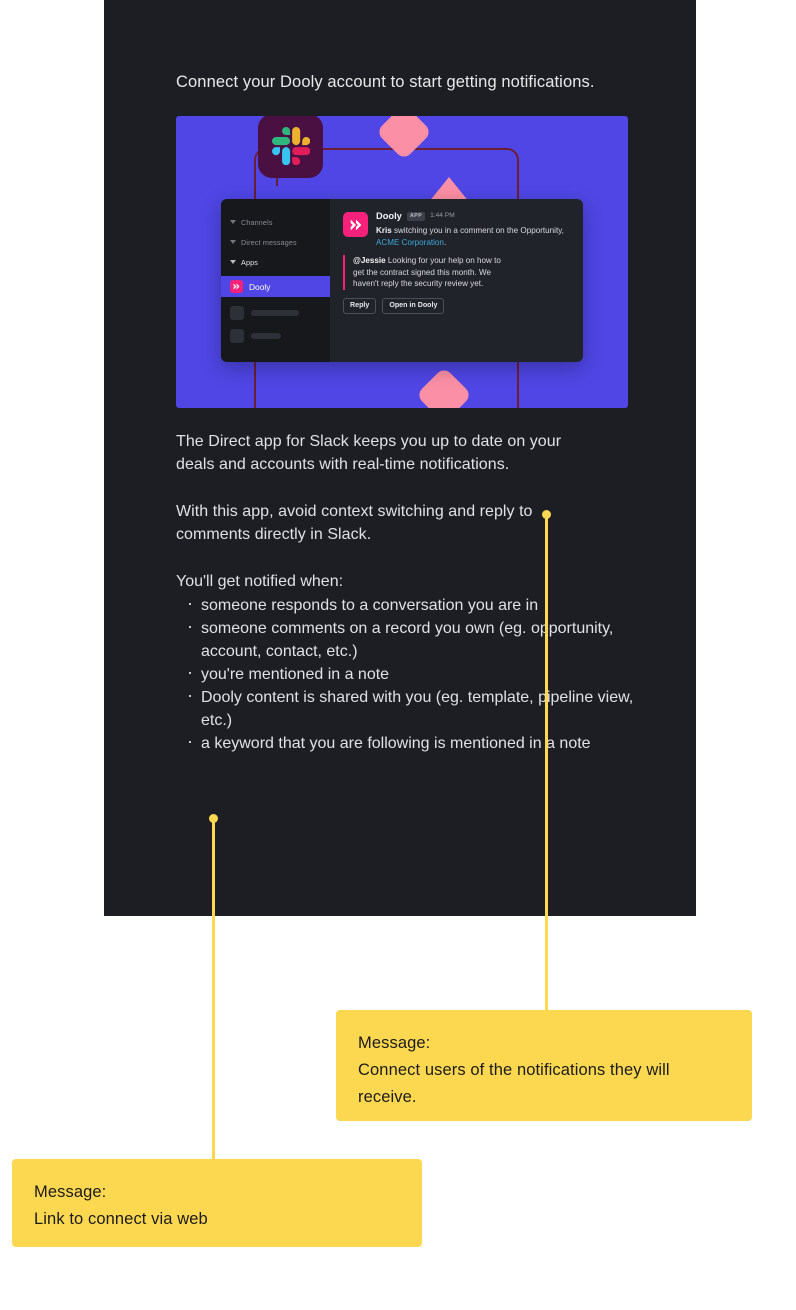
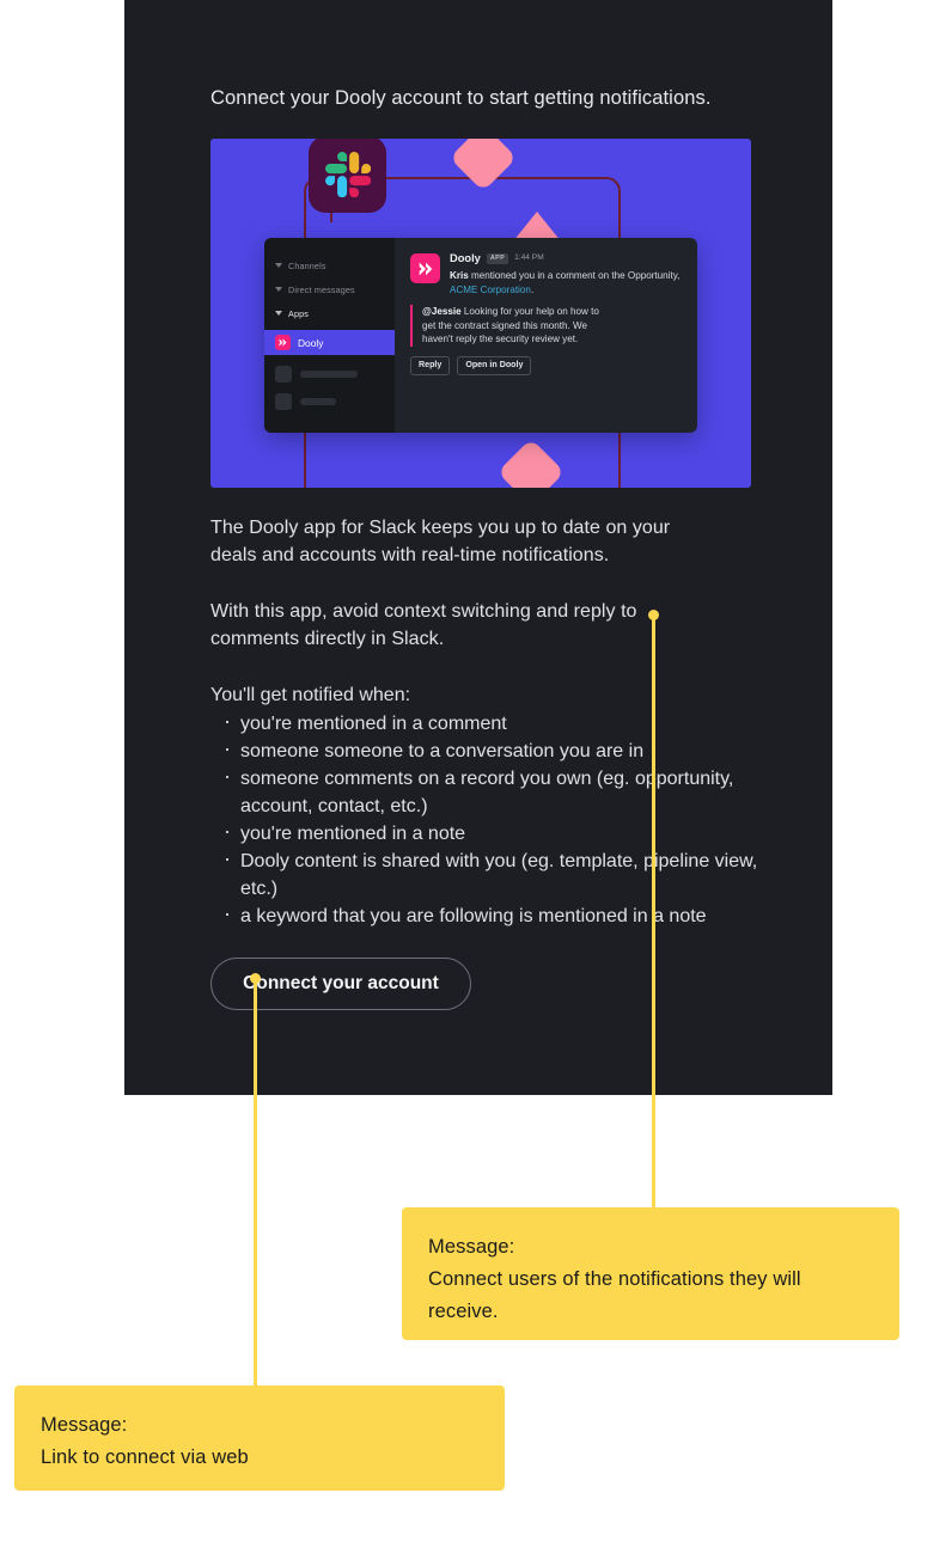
  Connect your Dooly account to start getting notifications.
  Channels
  Direct messages
  Apps
  Dooly
  Dooly
- Kris switching you in a comment on the Opportunity, ACME Corporation.
+ Kris mentioned you in a comment on the Opportunity, ACME Corporation.
  @Jessie Looking for your help on how to get the contract signed this month. We haven't reply the security review yet.
  Reply
  Open in Dooly
- The Direct app for Slack keeps you up to date on your deals and accounts with real-time notifications.
+ The Dooly app for Slack keeps you up to date on your deals and accounts with real-time notifications.
  With this app, avoid context switching and reply to comments directly in Slack.
  You'll get notified when:
+ you're mentioned in a comment
- someone responds to a conversation you are in
+ someone someone to a conversation you are in
  someone comments on a record you own (eg. oportunity, account, contact, etc.)
  you're mentioned in a note
  Dooly content is shared with you (eg. template, pipeline view, etc.)
  a keyword that you are following is mentioned in a note
+ Connect your account
  Message:
  Connect users of the notifications they will receive.
  Message:
  Link to connect via web
